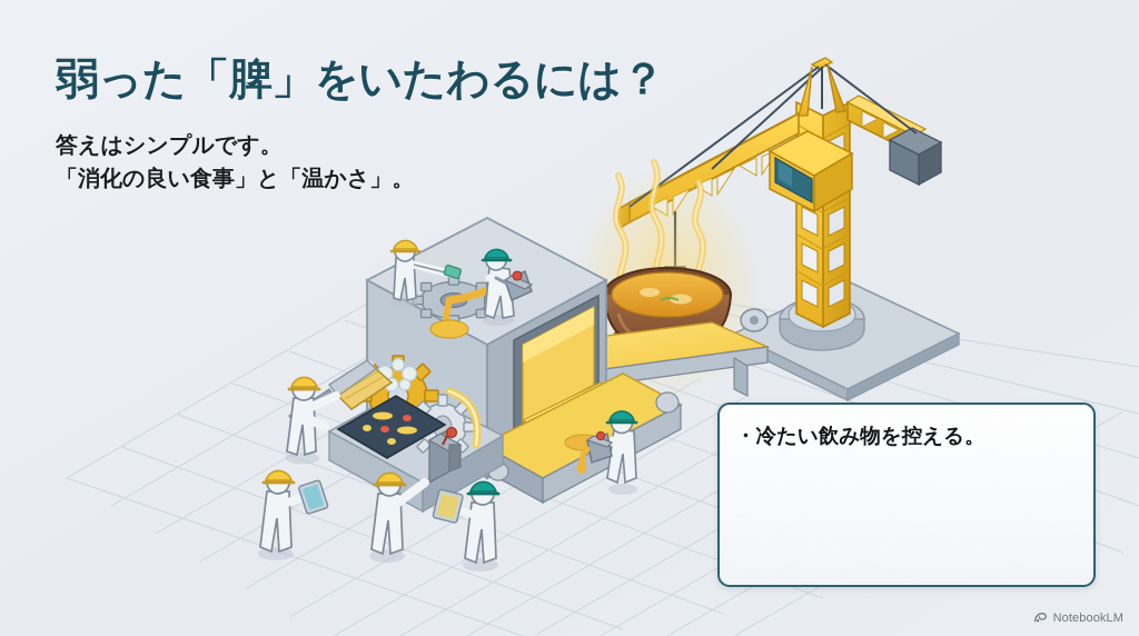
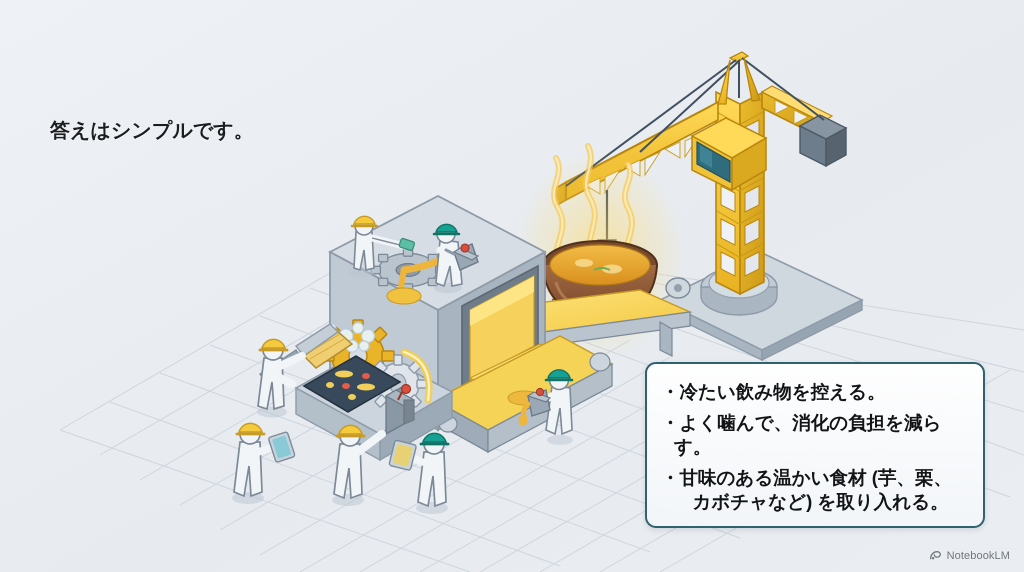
- 弱った「脾」をいたわるには？
  答えはシンプルです。
- 「消化の良い食事」と「温かさ」。
  ・冷たい飲み物を控える。
+ ・よく噛んで、消化の負担を減らす。
+ ・甘味のある温かい食材 (芋、栗、
+ カボチャなど) を取り入れる。
  NotebookLM
